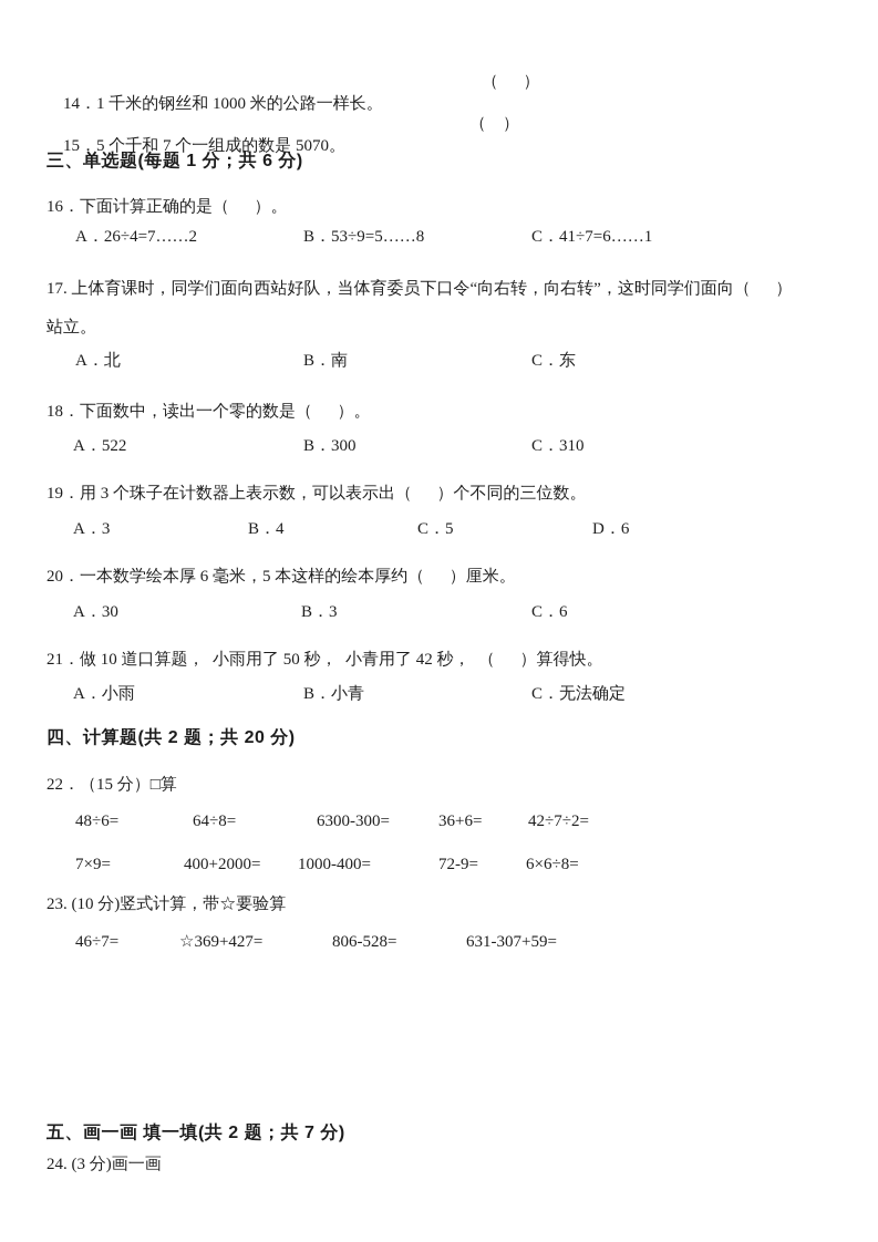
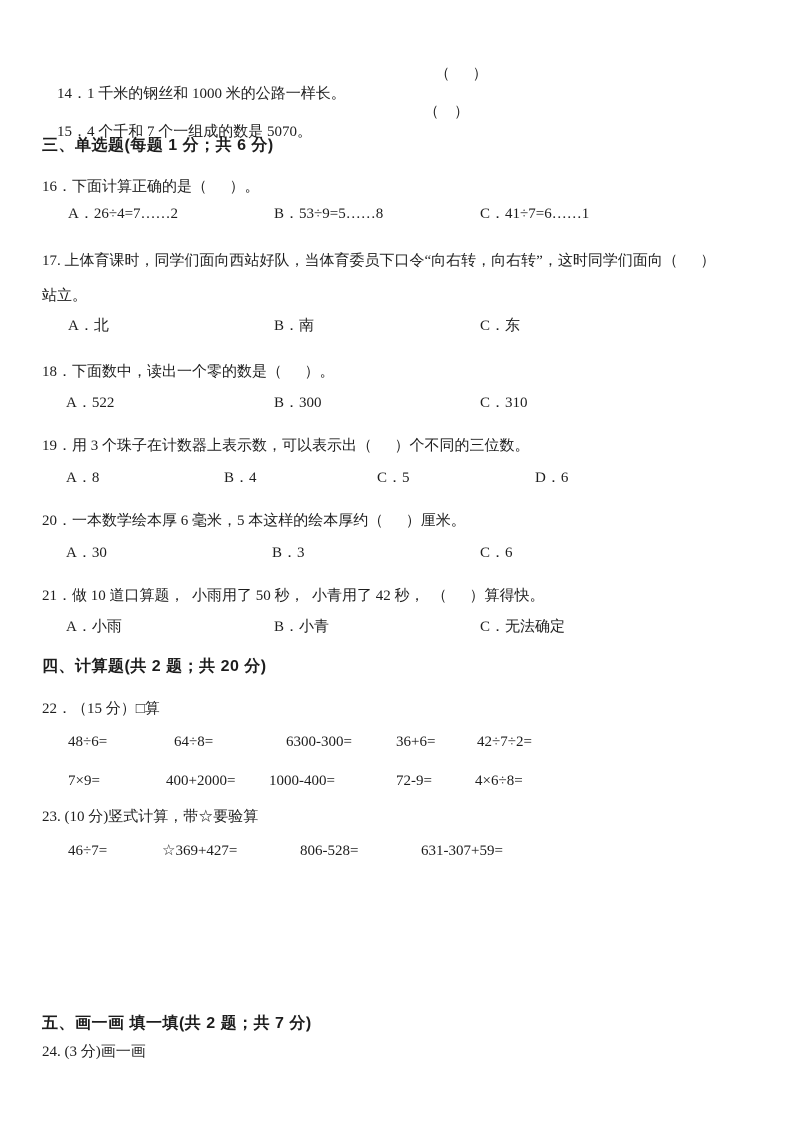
  14．1 千米的钢丝和 1000 米的公路一样长。
  （ ）
- 15．5 个千和 7 个一组成的数是 5070。
+ 15．4 个千和 7 个一组成的数是 5070。
  （ ）
  三、单选题(每题 1 分；共 6 分)
  16．下面计算正确的是（ ）。
  A．26÷4=7……2
  B．53÷9=5……8
  C．41÷7=6……1
  17. 上体育课时，同学们面向西站好队，当体育委员下口令“向右转，向右转”，这时同学们面向（ ）
  站立。
  A．北
  B．南
  C．东
  18．下面数中，读出一个零的数是（ ）。
  A．522
  B．300
  C．310
  19．用 3 个珠子在计数器上表示数，可以表示出（ ）个不同的三位数。
- A．3
+ A．8
  B．4
  C．5
  D．6
  20．一本数学绘本厚 6 毫米，5 本这样的绘本厚约（ ）厘米。
  A．30
  B．3
  C．6
  21．做 10 道口算题， 小雨用了 50 秒， 小青用了 42 秒， （ ）算得快。
  A．小雨
  B．小青
  C．无法确定
  四、计算题(共 2 题；共 20 分)
  22．（15 分）□算
  48÷6=
  64÷8=
  6300-300=
  36+6=
  42÷7÷2=
  7×9=
  400+2000=
  1000-400=
  72-9=
- 6×6÷8=
+ 4×6÷8=
  23. (10 分)竖式计算，带☆要验算
  46÷7=
  ☆369+427=
  806-528=
  631-307+59=
  五、画一画 填一填(共 2 题；共 7 分)
  24. (3 分)画一画
